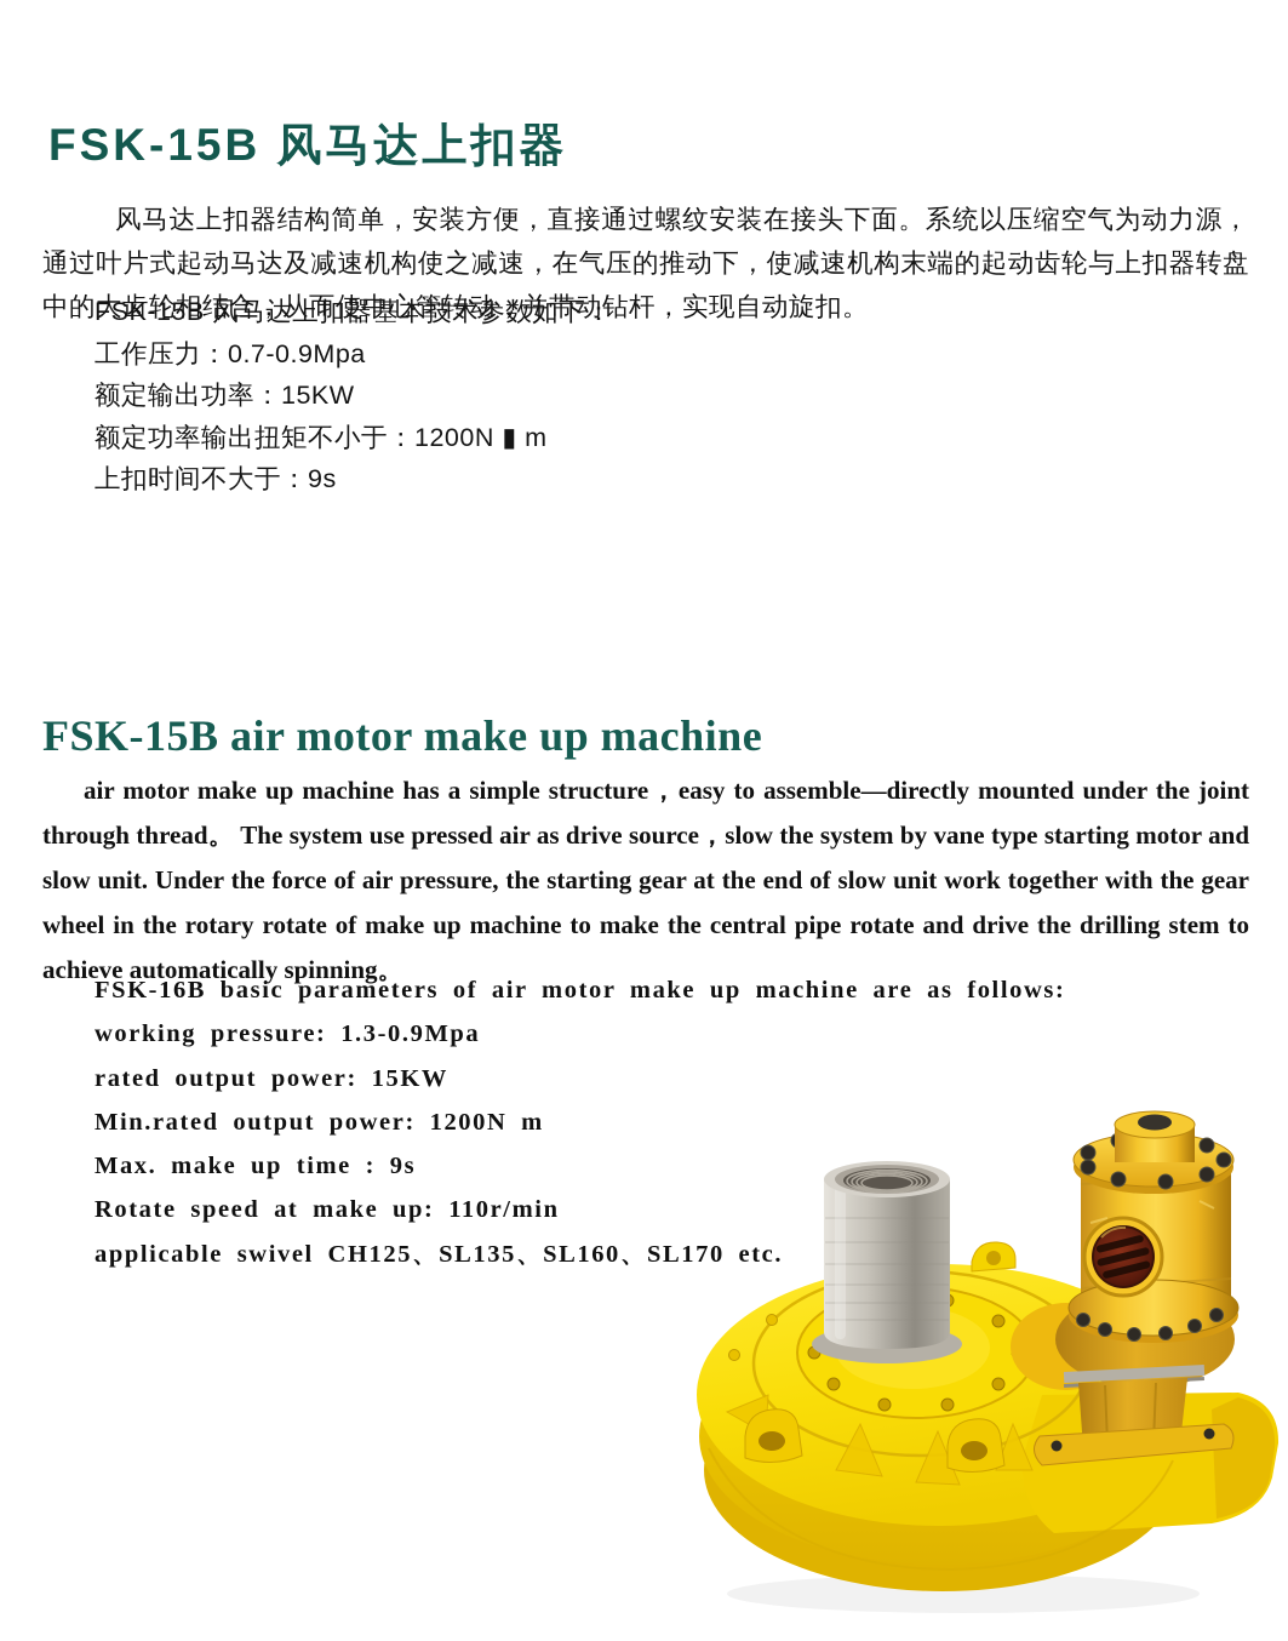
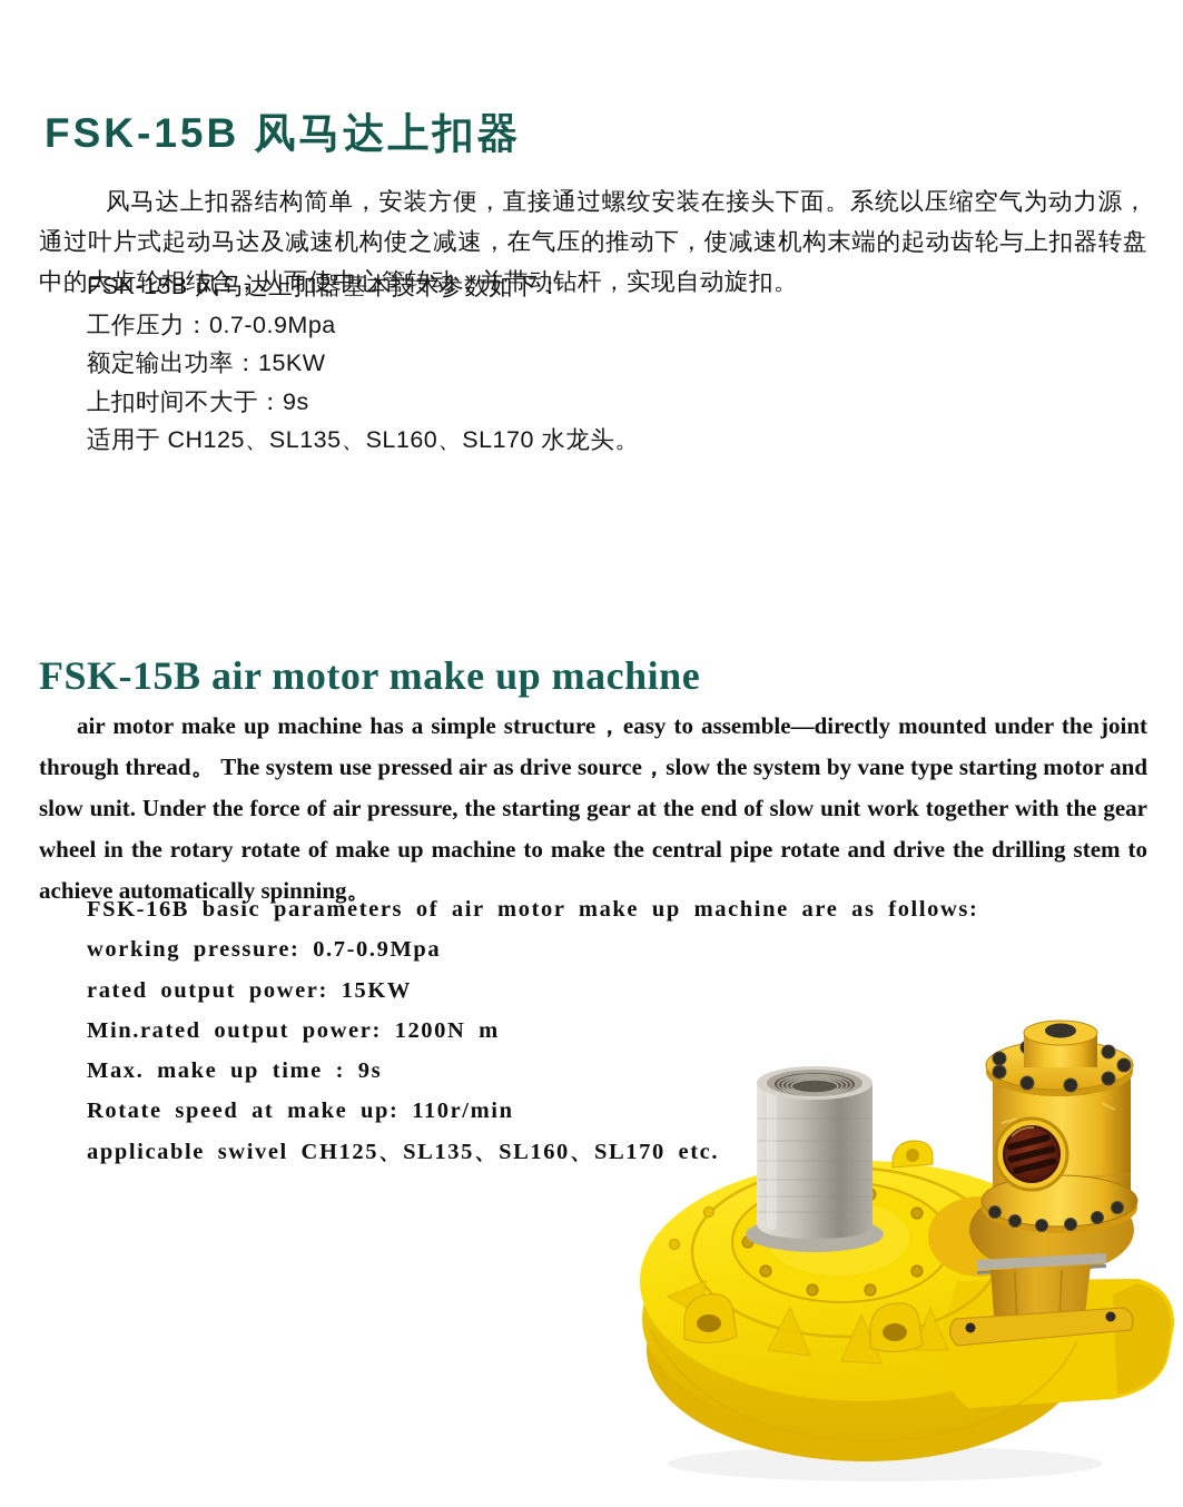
  FSK-15B 风马达上扣器
  风马达上扣器结构简单，安装方便，直接通过螺纹安装在接头下面。系统以压缩空气为动力源，通过叶片式起动马达及减速机构使之减速，在气压的推动下，使减速机构末端的起动齿轮与上扣器转盘中的大齿轮相结合，从而使中心管转动，并带动钻杆，实现自动旋扣。
  FSK-15B 风马达上扣器基本技术参数如下：
  工作压力：0.7-0.9Mpa
  额定输出功率：15KW
- 额定功率输出扭矩不小于：1200N ▮ m
  上扣时间不大于：9s
+ 适用于 CH125、SL135、SL160、SL170 水龙头。
  FSK-15B air motor make up machine
  air motor make up machine has a simple structure，easy to assemble—directly mounted under the joint through thread。 The system use pressed air as drive source，slow the system by vane type starting motor and slow unit. Under the force of air pressure, the starting gear at the end of slow unit work together with the gear wheel in the rotary rotate of make up machine to make the central pipe rotate and drive the drilling stem to achieve automatically spinning。
  FSK-16B basic parameters of air motor make up machine are as follows:
- working pressure: 1.3-0.9Mpa
+ working pressure: 0.7-0.9Mpa
  rated output power: 15KW
  Min.rated output power: 1200N m
  Max. make up time : 9s
  Rotate speed at make up: 110r/min
  applicable swivel CH125、SL135、SL160、SL170 etc.
